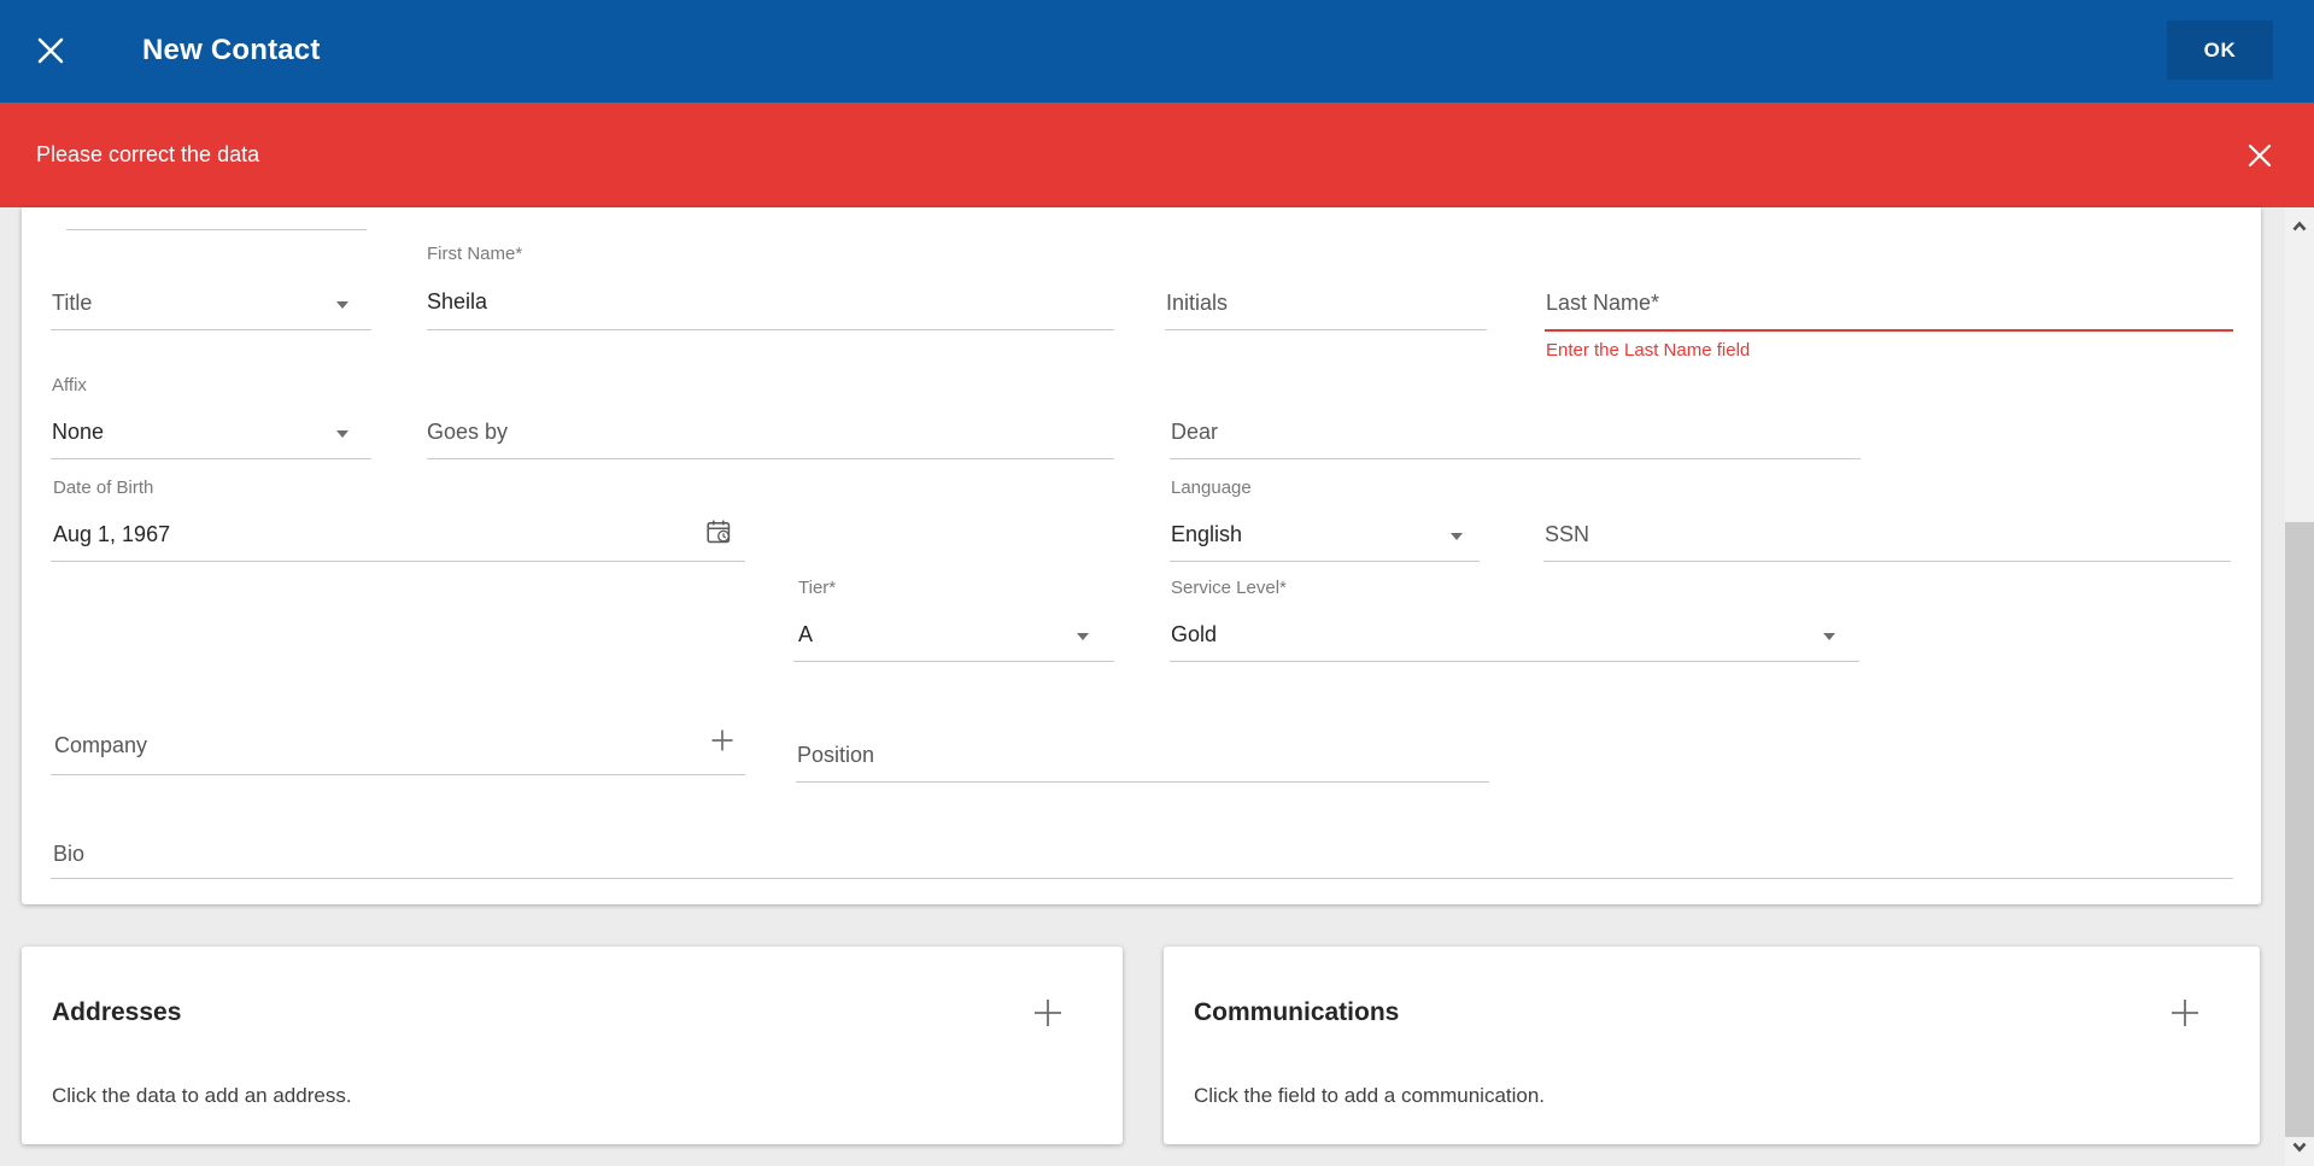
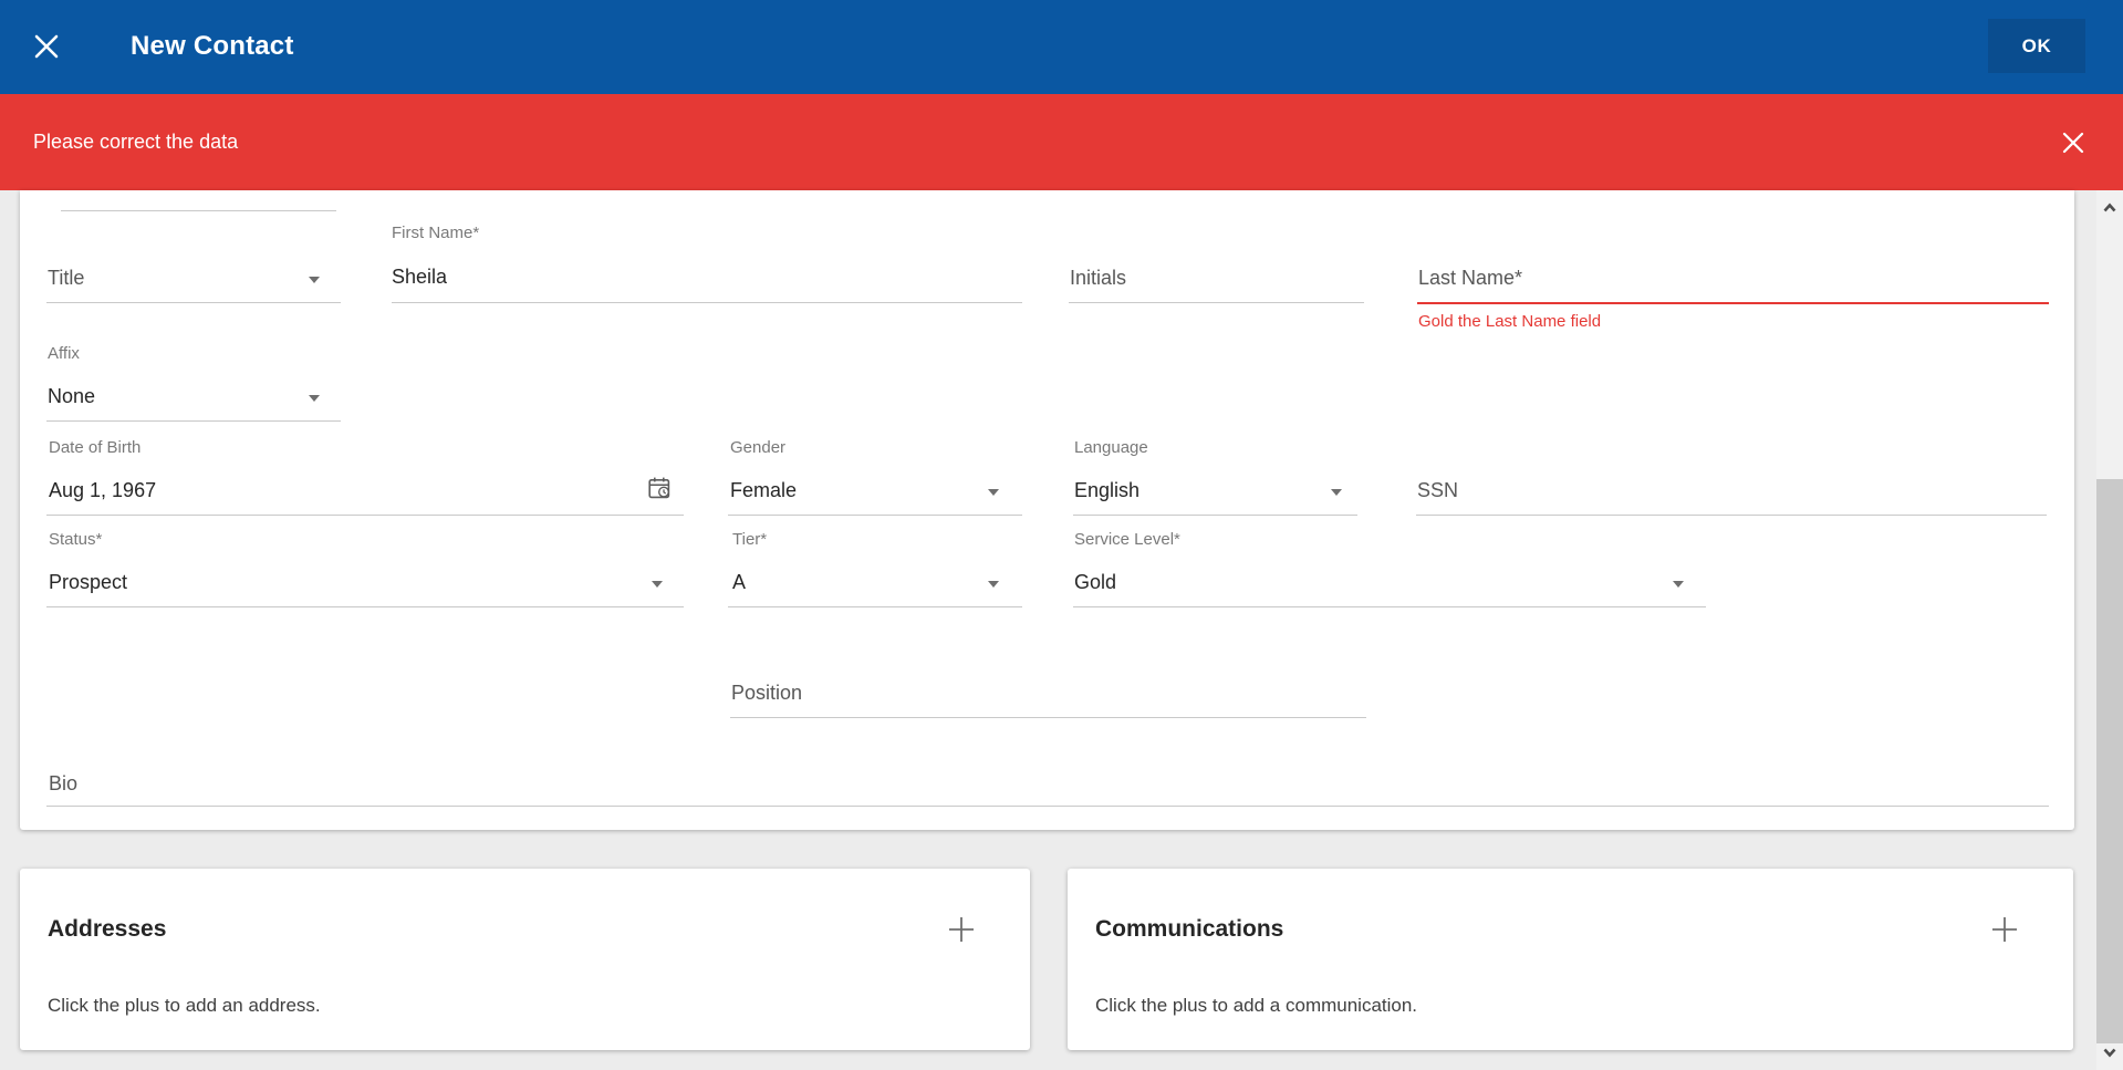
  New Contact
  OK
  Please correct the data
  Title
  First Name*
  Sheila
  Initials
  Last Name*
- Enter the Last Name field
+ Gold the Last Name field
  Affix
  None
- Goes by
- Dear
  Date of Birth
  Aug 1, 1967
+ Gender
+ Female
  Language
  English
  SSN
+ Status*
+ Prospect
  Tier*
  A
  Service Level*
  Gold
- Company
  Position
  Bio
  Addresses
- Click the data to add an address.
+ Click the plus to add an address.
  Communications
- Click the field to add a communication.
+ Click the plus to add a communication.
